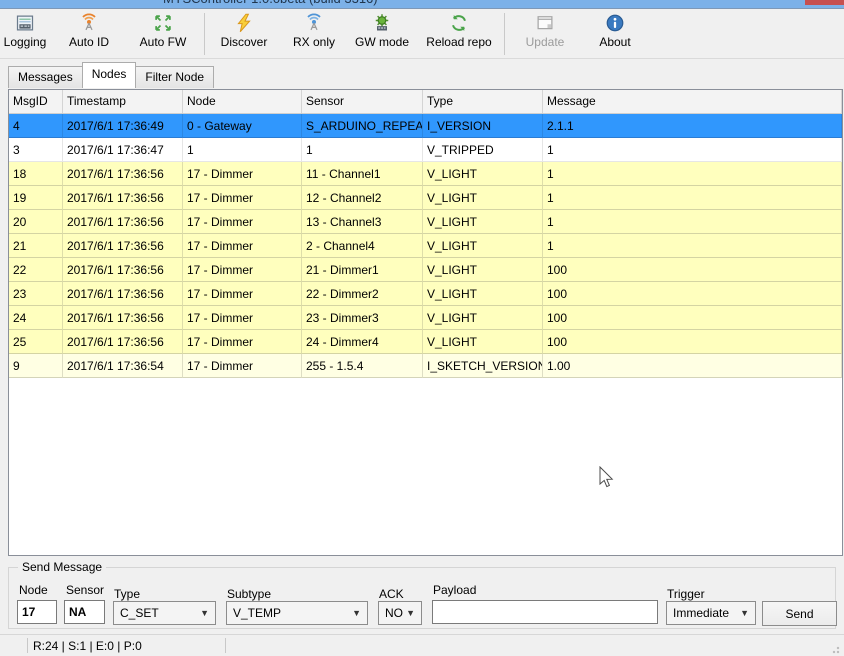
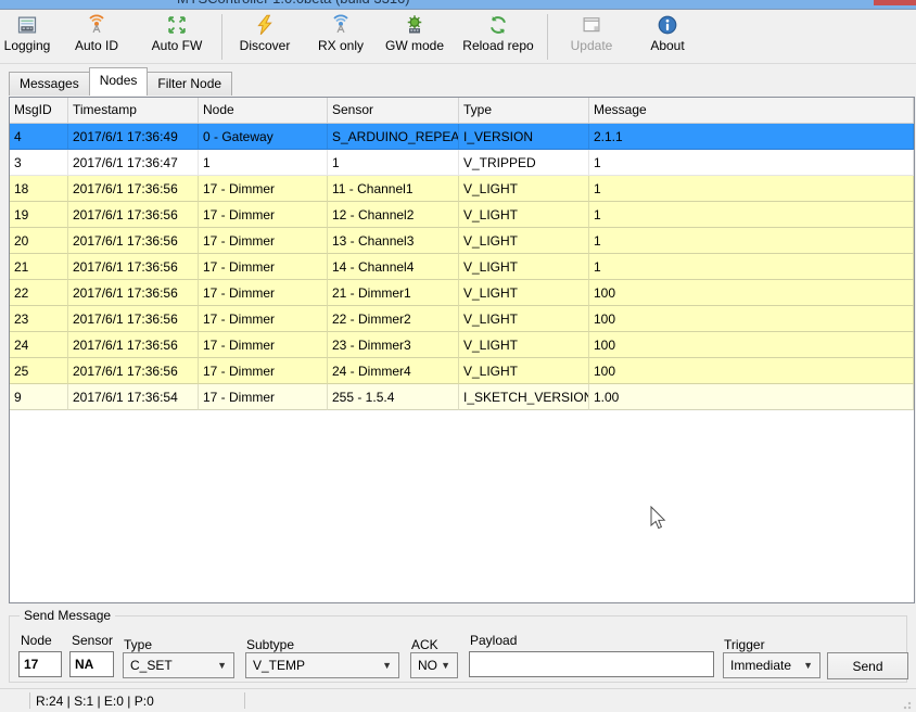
  Logging
  Auto ID
  Auto FW
  Discover
  RX only
  GW mode
  Reload repo
  Update
  About
  Messages
  Nodes
  Filter Node
  MsgID
  Timestamp
  Node
  Sensor
  Type
  Message
  4
  2017/6/1 17:36:49
  0 - Gateway
  S_ARDUINO_REPEA
  I_VERSION
  2.1.1
  3
  2017/6/1 17:36:47
  1
  1
  V_TRIPPED
  1
  18
  2017/6/1 17:36:56
  17 - Dimmer
  11 - Channel1
  V_LIGHT
  1
  19
  2017/6/1 17:36:56
  17 - Dimmer
  12 - Channel2
  V_LIGHT
  1
  20
  2017/6/1 17:36:56
  17 - Dimmer
  13 - Channel3
  V_LIGHT
  1
  21
  2017/6/1 17:36:56
  17 - Dimmer
- 2 - Channel4
+ 14 - Channel4
  V_LIGHT
  1
  22
  2017/6/1 17:36:56
  17 - Dimmer
  21 - Dimmer1
  V_LIGHT
  100
  23
  2017/6/1 17:36:56
  17 - Dimmer
  22 - Dimmer2
  V_LIGHT
  100
  24
  2017/6/1 17:36:56
  17 - Dimmer
  23 - Dimmer3
  V_LIGHT
  100
  25
  2017/6/1 17:36:56
  17 - Dimmer
  24 - Dimmer4
  V_LIGHT
  100
  9
  2017/6/1 17:36:54
  17 - Dimmer
  255 - 1.5.4
  I_SKETCH_VERSION
  1.00
  Send Message
  Node
  17
  Sensor
  NA
  Type
  C_SET
  ▼
  Subtype
  V_TEMP
  ▼
  ACK
  NO
  ▼
  Payload
  Trigger
  Immediate
  ▼
  Send
  R:24 | S:1 | E:0 | P:0
